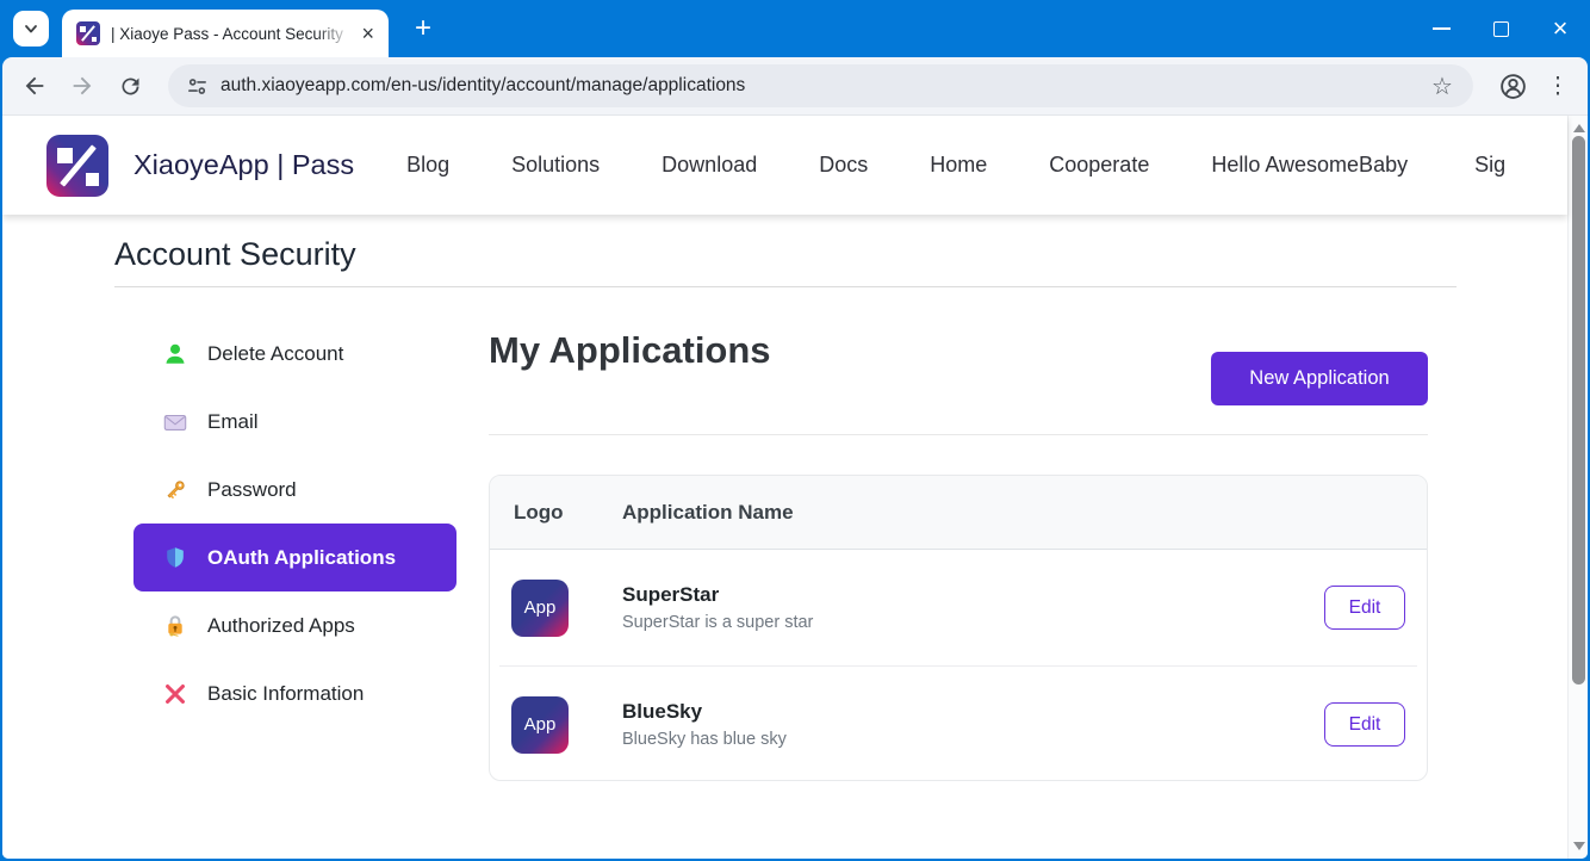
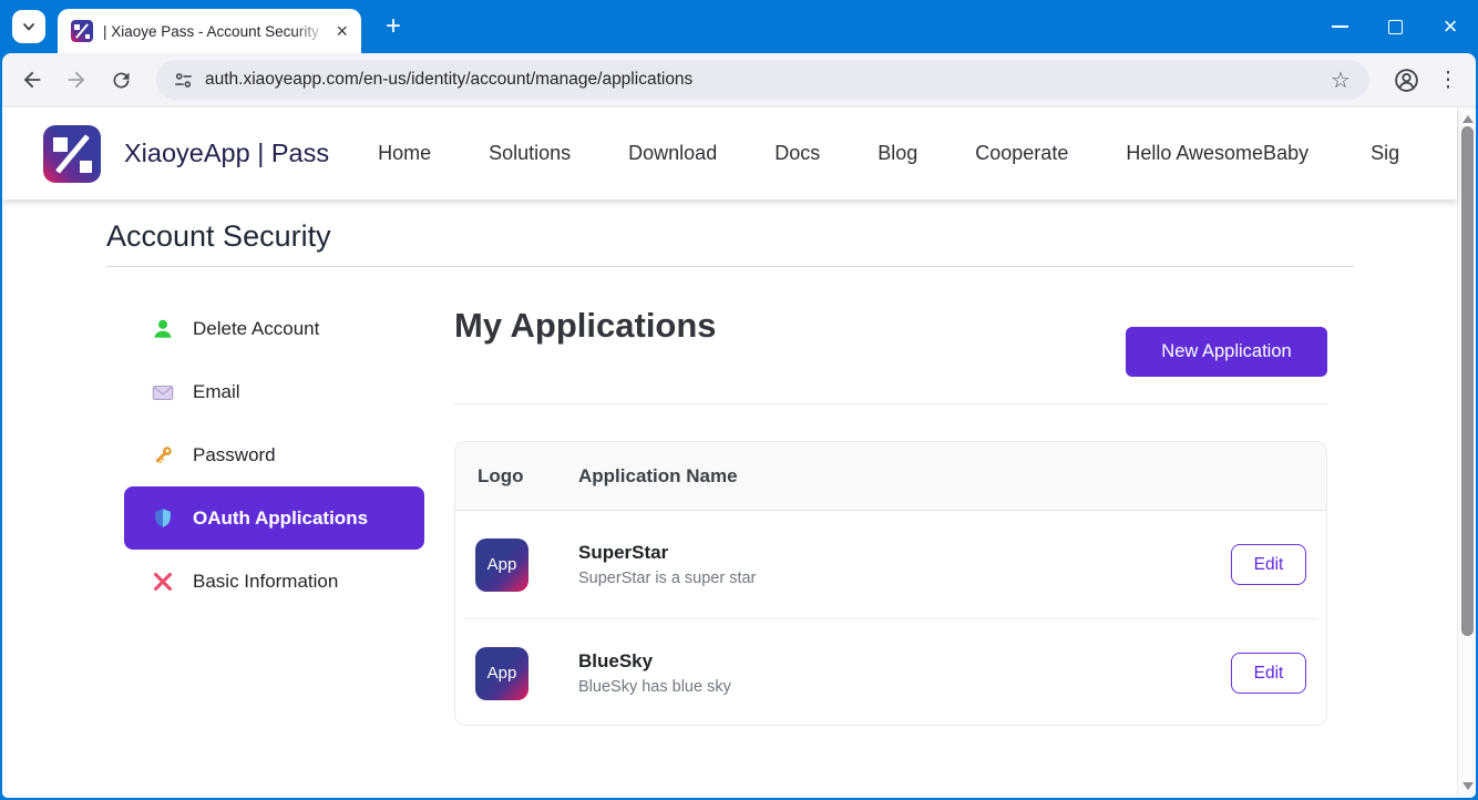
  | Xiaoye Pass - Account Security
  ×
  +
  ×
  auth.xiaoyeapp.com/en-us/identity/account/manage/applications
  ☆
  ⋮
  XiaoyeApp | Pass
- Blog
+ Home
  Solutions
  Download
  Docs
- Home
+ Blog
  Cooperate
  Hello AwesomeBaby
  Sig
  Account Security
  Delete Account
  Email
  Password
  OAuth Applications
- Authorized Apps
  Basic Information
  My Applications
  New Application
  Logo
  Application Name
  App
  SuperStar
  SuperStar is a super star
  Edit
  App
  BlueSky
  BlueSky has blue sky
  Edit
